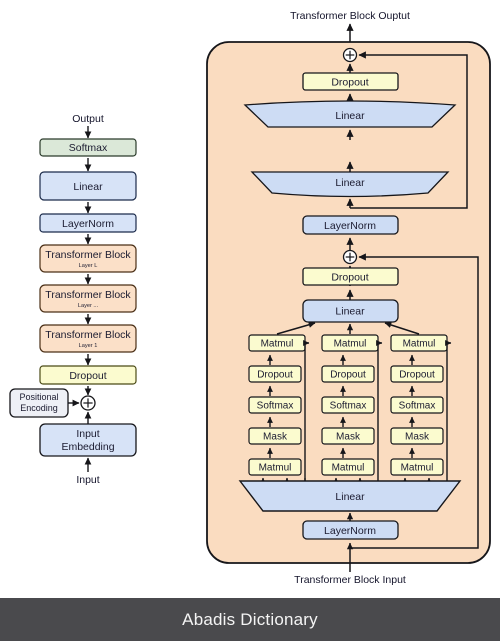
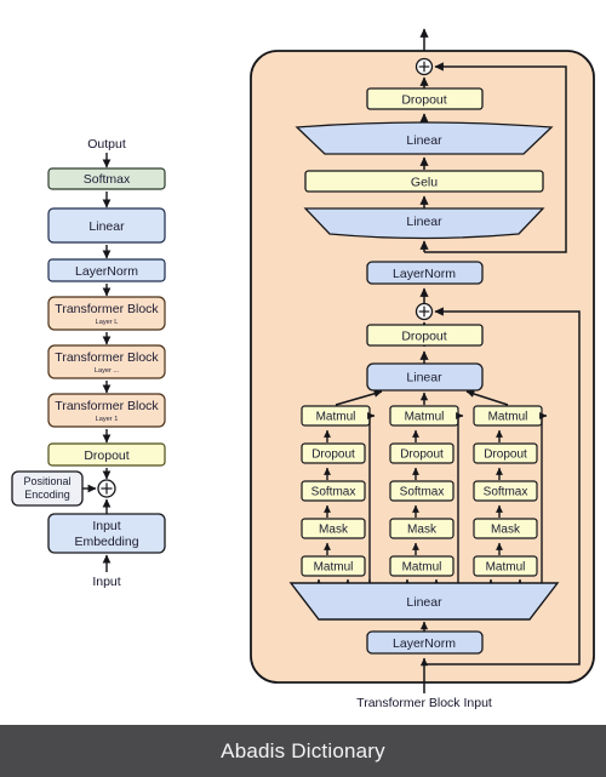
  Output
  Softmax
  Linear
  LayerNorm
  Transformer Block
  Transformer Block
  Transformer Block
  Dropout
  Positional
  Encoding
  Input
  Embedding
  Input
- Transformer Block Ouptut
  Dropout
  Linear
+ Gelu
  Linear
  LayerNorm
  Dropout
  Linear
  Matmul
  Dropout
  Softmax
  Mask
  Matmul
  Matmul
  Dropout
  Softmax
  Mask
  Matmul
  Matmul
  Dropout
  Softmax
  Mask
  Matmul
  Linear
  LayerNorm
  Transformer Block Input
  Abadis Dictionary
